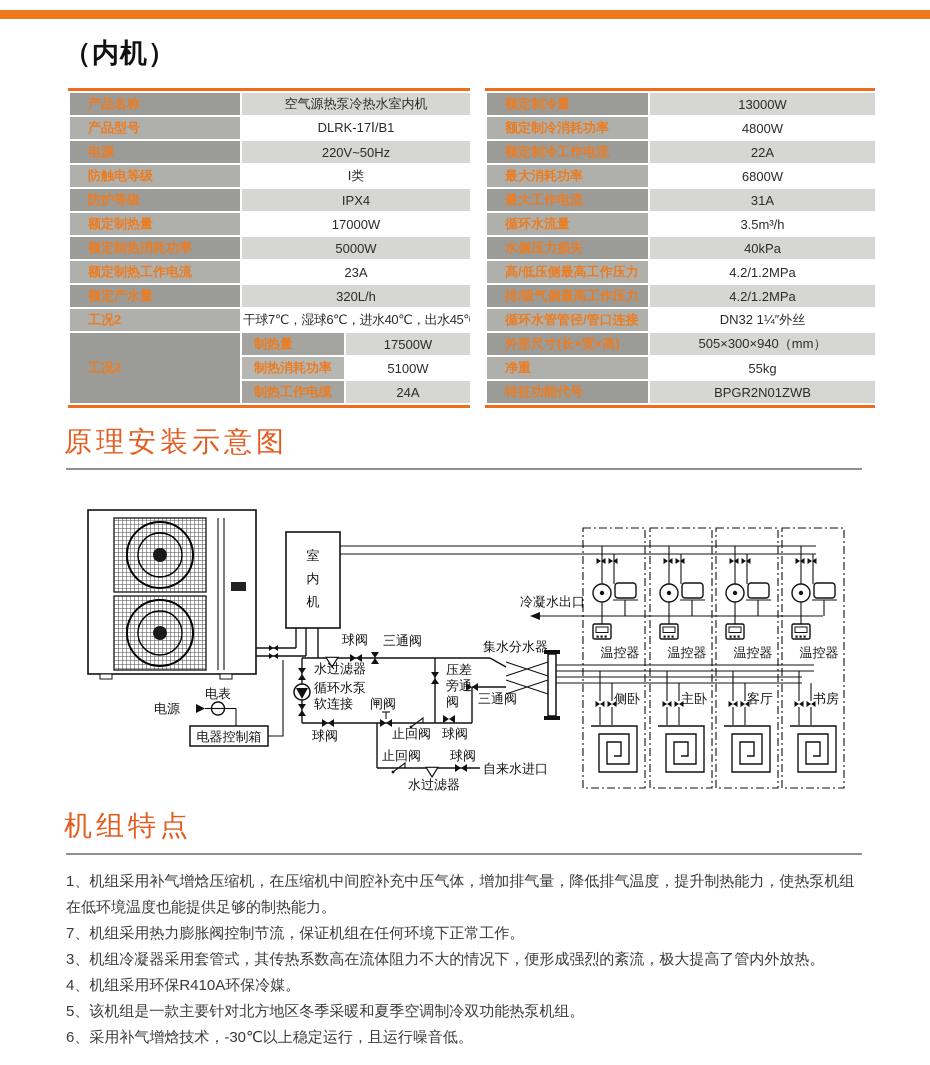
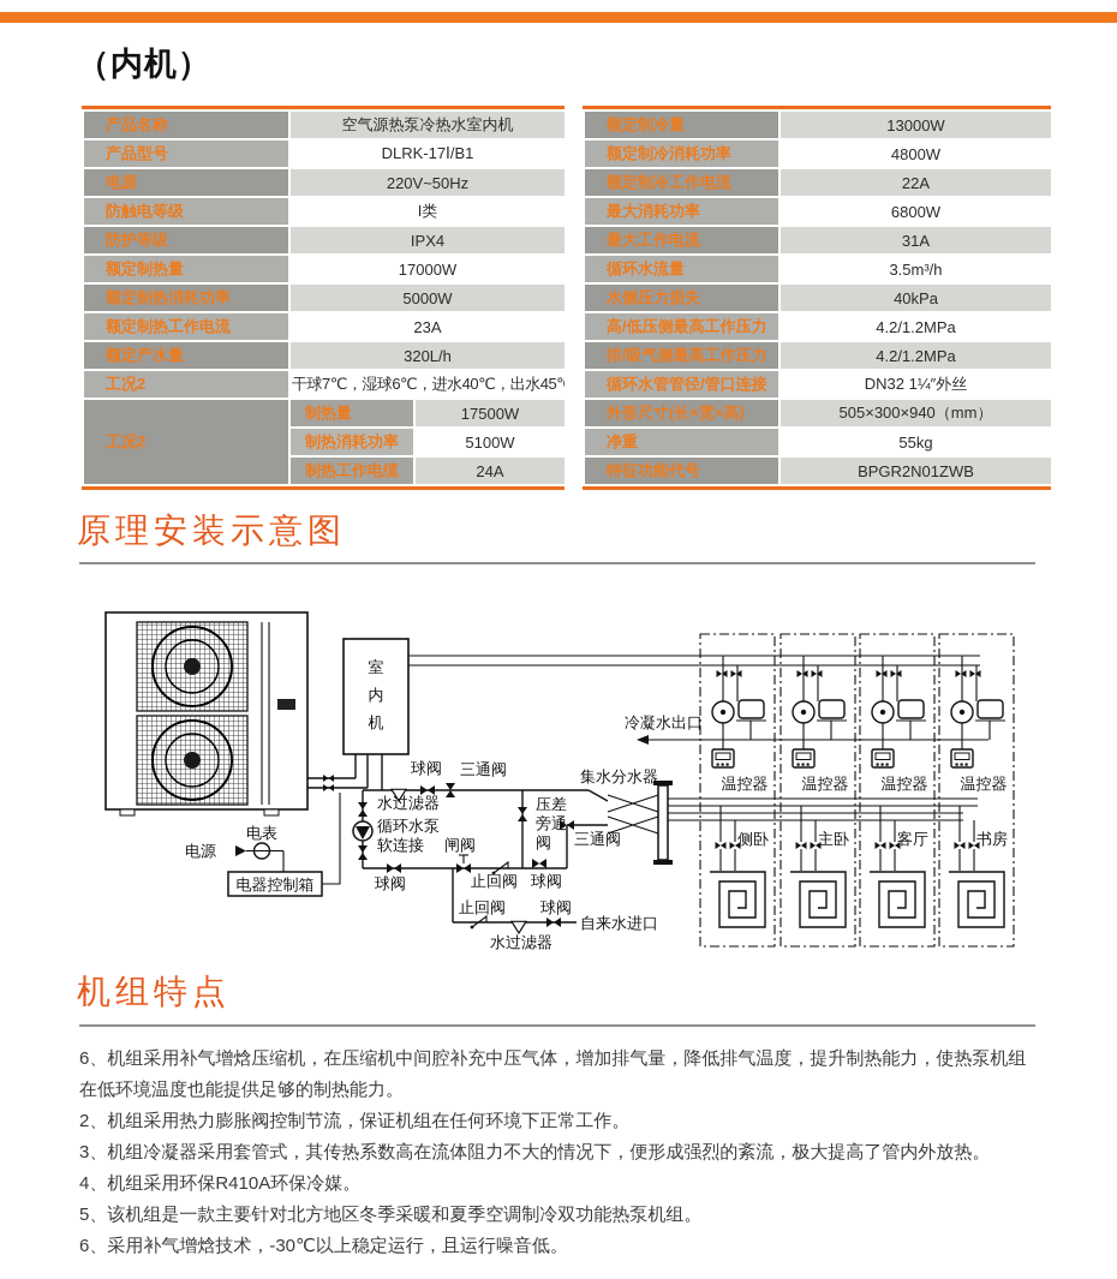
  （内机）
  产品名称	空气源热泵冷热水室内机
  产品型号	DLRK-17Ⅰ/B1
  电源	220V~50Hz
  防触电等级	I类
  防护等级	IPX4
  额定制热量	17000W
  额定制热消耗功率	5000W
  额定制热工作电流	23A
  额定产水量	320L/h
  工况2	干球7℃，湿球6℃，进水40℃，出水45℃
  工况2	制热量	17500W
  制热消耗功率	5100W
  制热工作电缆	24A
  额定制冷量	13000W
  额定制冷消耗功率	4800W
  额定制冷工作电流	22A
  最大消耗功率	6800W
  最大工作电流	31A
  循环水流量	3.5m³/h
  水侧压力损失	40kPa
  高/低压侧最高工作压力	4.2/1.2MPa
  排/吸气侧最高工作压力	4.2/1.2MPa
  循环水管管径/管口连接	DN32 1¼″外丝
  外形尺寸(长×宽×高)	505×300×940（mm）
  净重	55kg
  特征功能代号	BPGR2N01ZWB
  原理安装示意图
  室
  内
  机
  球阀
  三通阀
  水过滤器
  循环水泵
  软连接
  球阀
  闸阀
  止回阀
  球阀
  压差
  旁通
  阀
  三通阀
  集水分水器
  冷凝水出口
  温控器
  温控器
  温控器
  温控器
  侧卧
  主卧
  客厅
  书房
  电源
  电表
  电器控制箱
  止回阀
  水过滤器
  球阀
  自来水进口
  机组特点
- 1、机组采用补气增焓压缩机，在压缩机中间腔补充中压气体，增加排气量，降低排气温度，提升制热能力，使热泵机组在低环境温度也能提供足够的制热能力。
+ 6、机组采用补气增焓压缩机，在压缩机中间腔补充中压气体，增加排气量，降低排气温度，提升制热能力，使热泵机组在低环境温度也能提供足够的制热能力。
- 7、机组采用热力膨胀阀控制节流，保证机组在任何环境下正常工作。
+ 2、机组采用热力膨胀阀控制节流，保证机组在任何环境下正常工作。
  3、机组冷凝器采用套管式，其传热系数高在流体阻力不大的情况下，便形成强烈的紊流，极大提高了管内外放热。
  4、机组采用环保R410A环保冷媒。
  5、该机组是一款主要针对北方地区冬季采暖和夏季空调制冷双功能热泵机组。
  6、采用补气增焓技术，-30℃以上稳定运行，且运行噪音低。
